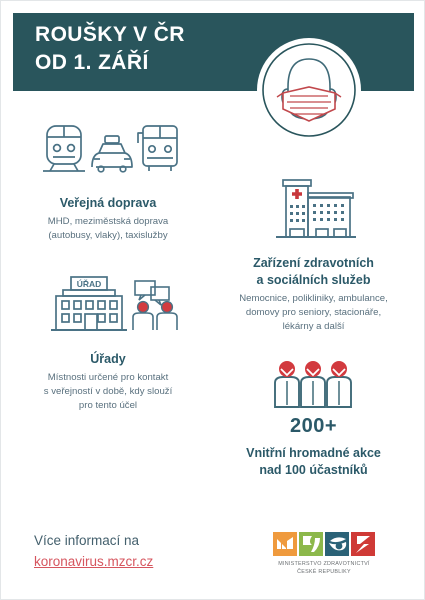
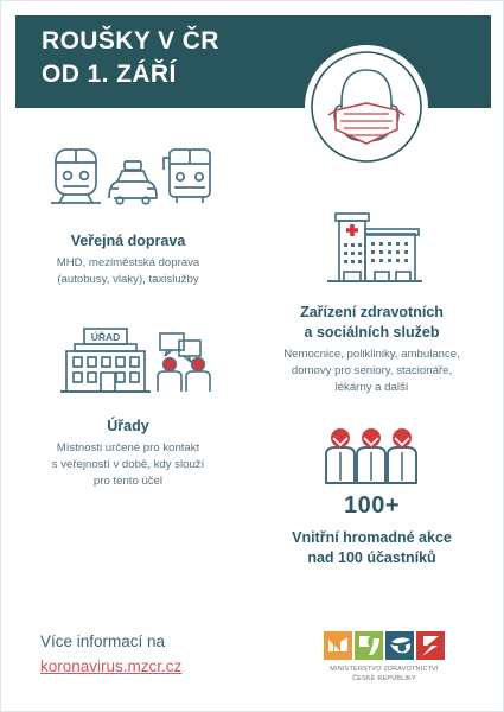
  ROUŠKY V ČR
  OD 1. ZÁŘÍ
  Veřejná doprava
  MHD, meziměstská doprava
  (autobusy, vlaky), taxislužby
  Zařízení zdravotních
  a sociálních služeb
  Nemocnice, polikliniky, ambulance,
  domovy pro seniory, stacionáře,
  lékárny a další
  ÚŘAD
  Úřady
  Místnosti určené pro kontakt
  s veřejností v době, kdy slouží
  pro tento účel
- 200+
+ 100+
  Vnitřní hromadné akce
  nad 100 účastníků
  Více informací na
  koronavirus.mzcr.cz
